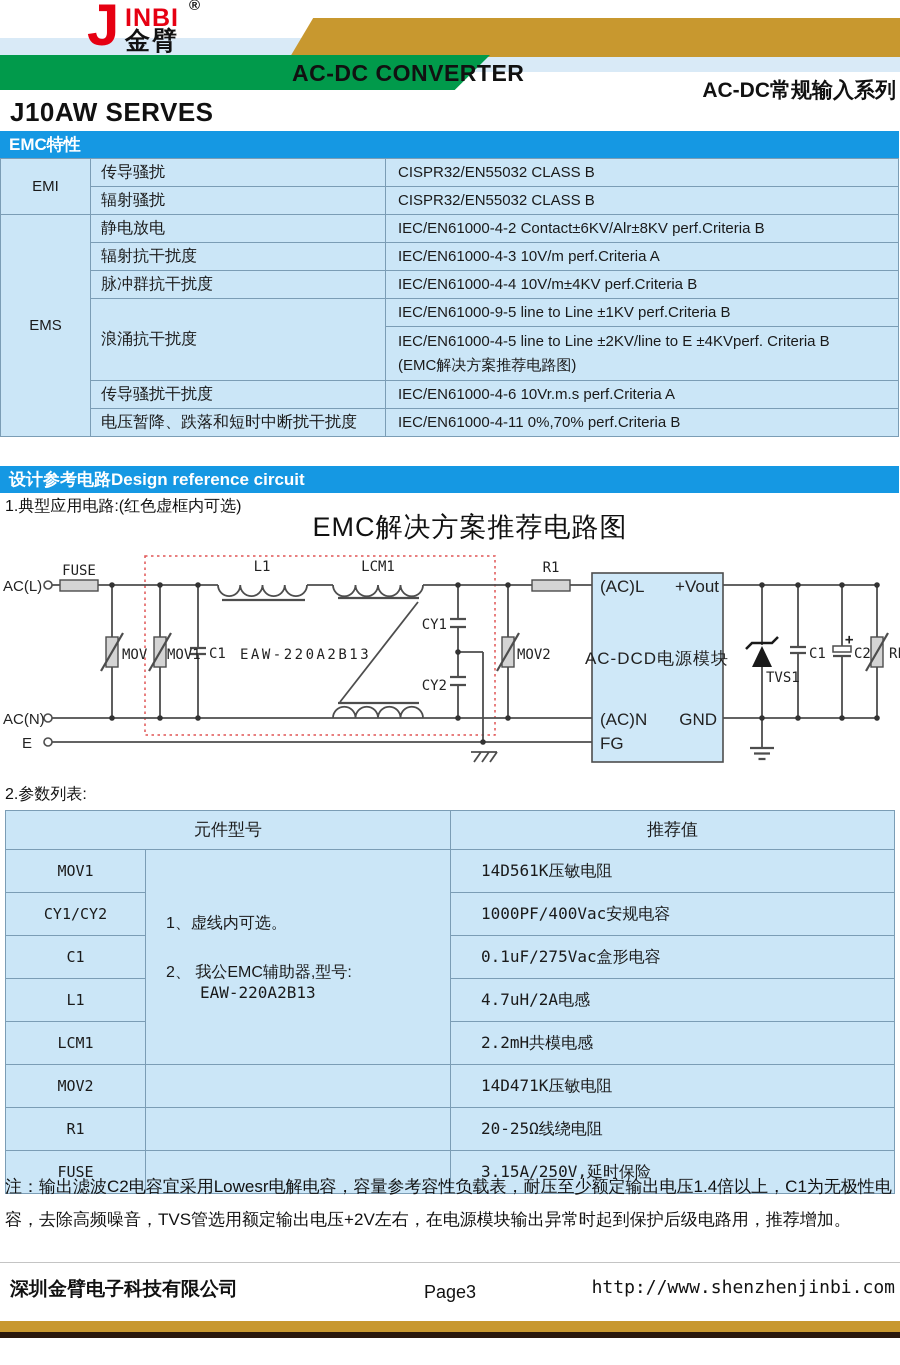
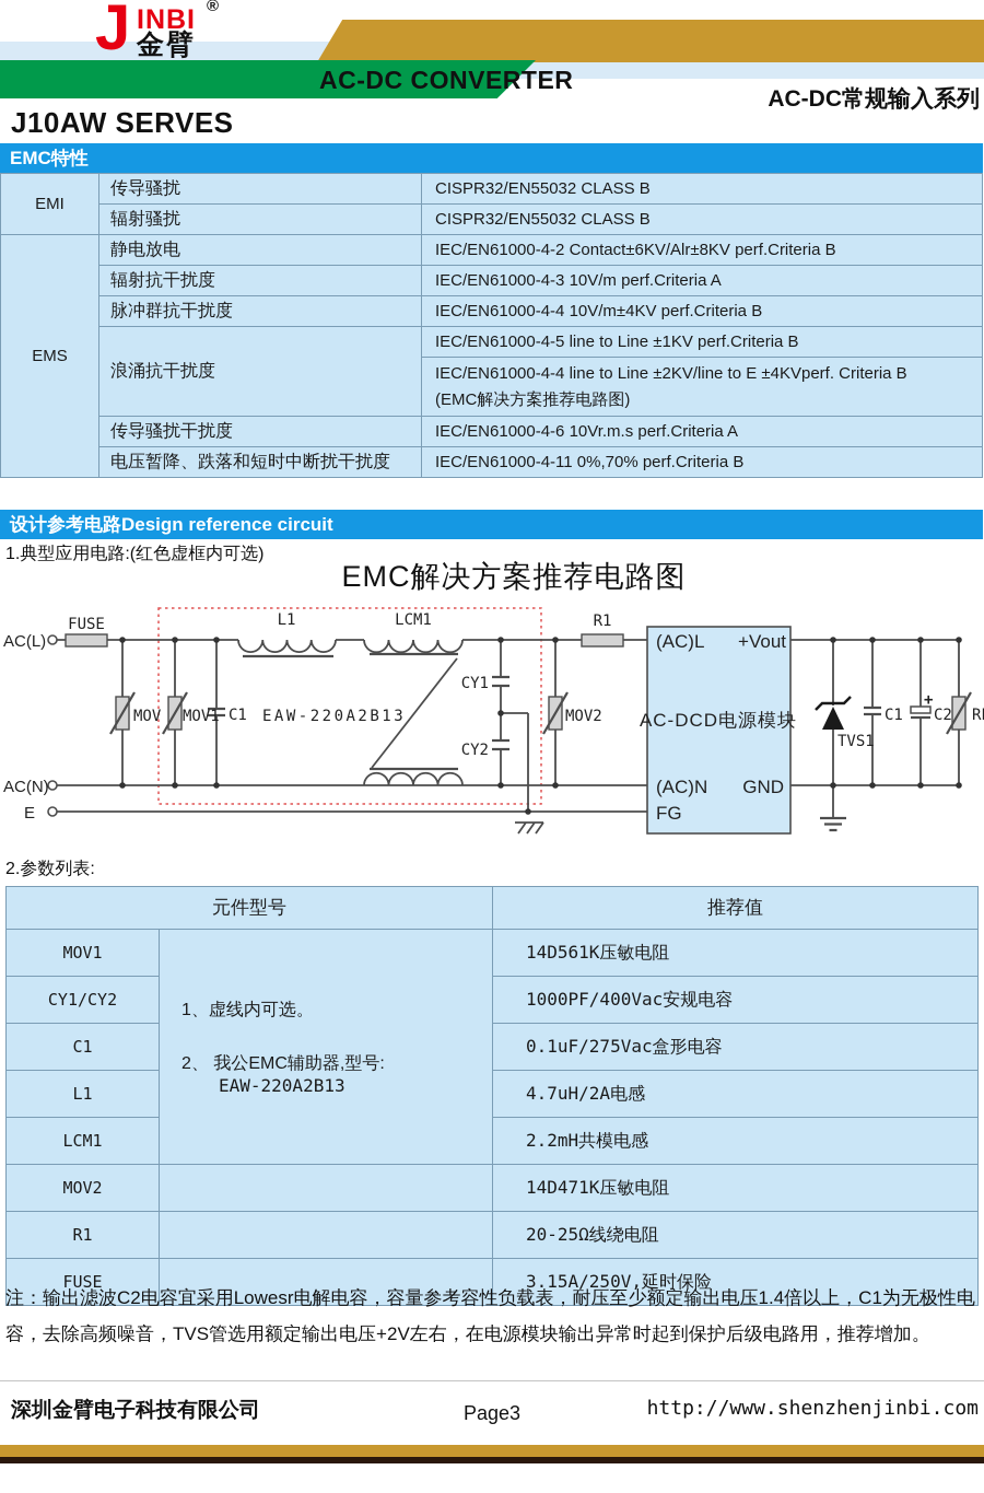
  J
  INBI
  ®
  金臂
  AC-DC CONVERTER
  AC-DC常规输入系列
  J10AW SERVES
  EMC特性
  EMI	传导骚扰	CISPR32/EN55032 CLASS B
  辐射骚扰	CISPR32/EN55032 CLASS B
  EMS	静电放电	IEC/EN61000-4-2 Contact±6KV/Alr±8KV perf.Criteria B
  辐射抗干扰度	IEC/EN61000-4-3 10V/m perf.Criteria A
  脉冲群抗干扰度	IEC/EN61000-4-4 10V/m±4KV perf.Criteria B
- 浪涌抗干扰度	IEC/EN61000-9-5 line to Line ±1KV perf.Criteria B
+ 浪涌抗干扰度	IEC/EN61000-4-5 line to Line ±1KV perf.Criteria B
- IEC/EN61000-4-5 line to Line ±2KV/line to E ±4KVperf. Criteria B (EMC解决方案推荐电路图)
+ IEC/EN61000-4-4 line to Line ±2KV/line to E ±4KVperf. Criteria B (EMC解决方案推荐电路图)
  传导骚扰干扰度	IEC/EN61000-4-6 10Vr.m.s perf.Criteria A
  电压暂降、跌落和短时中断扰干扰度	IEC/EN61000-4-11 0%,70% perf.Criteria B
  设计参考电路Design reference circuit
  1.典型应用电路:(红色虚框内可选)
  EMC解决方案推荐电路图
  AC(L)
  AC(N)
  E
  FUSE
  MOV
  MOV1
  C1
  L1
  LCM1
  EAW-220A2B13
  CY1
  CY2
  MOV2
  R1
  (AC)L
  +Vout
  AC-DCD电源模块
  (AC)N
  GND
  FG
  TVS1
  C1
  C2
  +
  2.参数列表:
  元件型号	推荐值
  MOV1	1、虚线内可选。 2、 我公EMC辅助器,型号: EAW-220A2B13	14D561K压敏电阻
  CY1/CY2	1000PF/400Vac安规电容
  C1	0.1uF/275Vac盒形电容
  L1	4.7uH/2A电感
  LCM1	2.2mH共模电感
  MOV2		14D471K压敏电阻
  R1		20-25Ω线绕电阻
  FUSE		3.15A/250V,延时保险
  注：输出滤波C2电容宜采用Lowesr电解电容，容量参考容性负载表，耐压至少额定输出电压1.4倍以上，C1为无极性电容，去除高频噪音，TVS管选用额定输出电压+2V左右，在电源模块输出异常时起到保护后级电路用，推荐增加。
  Page3
  深圳金臂电子科技有限公司
  http://www.shenzhenjinbi.com
